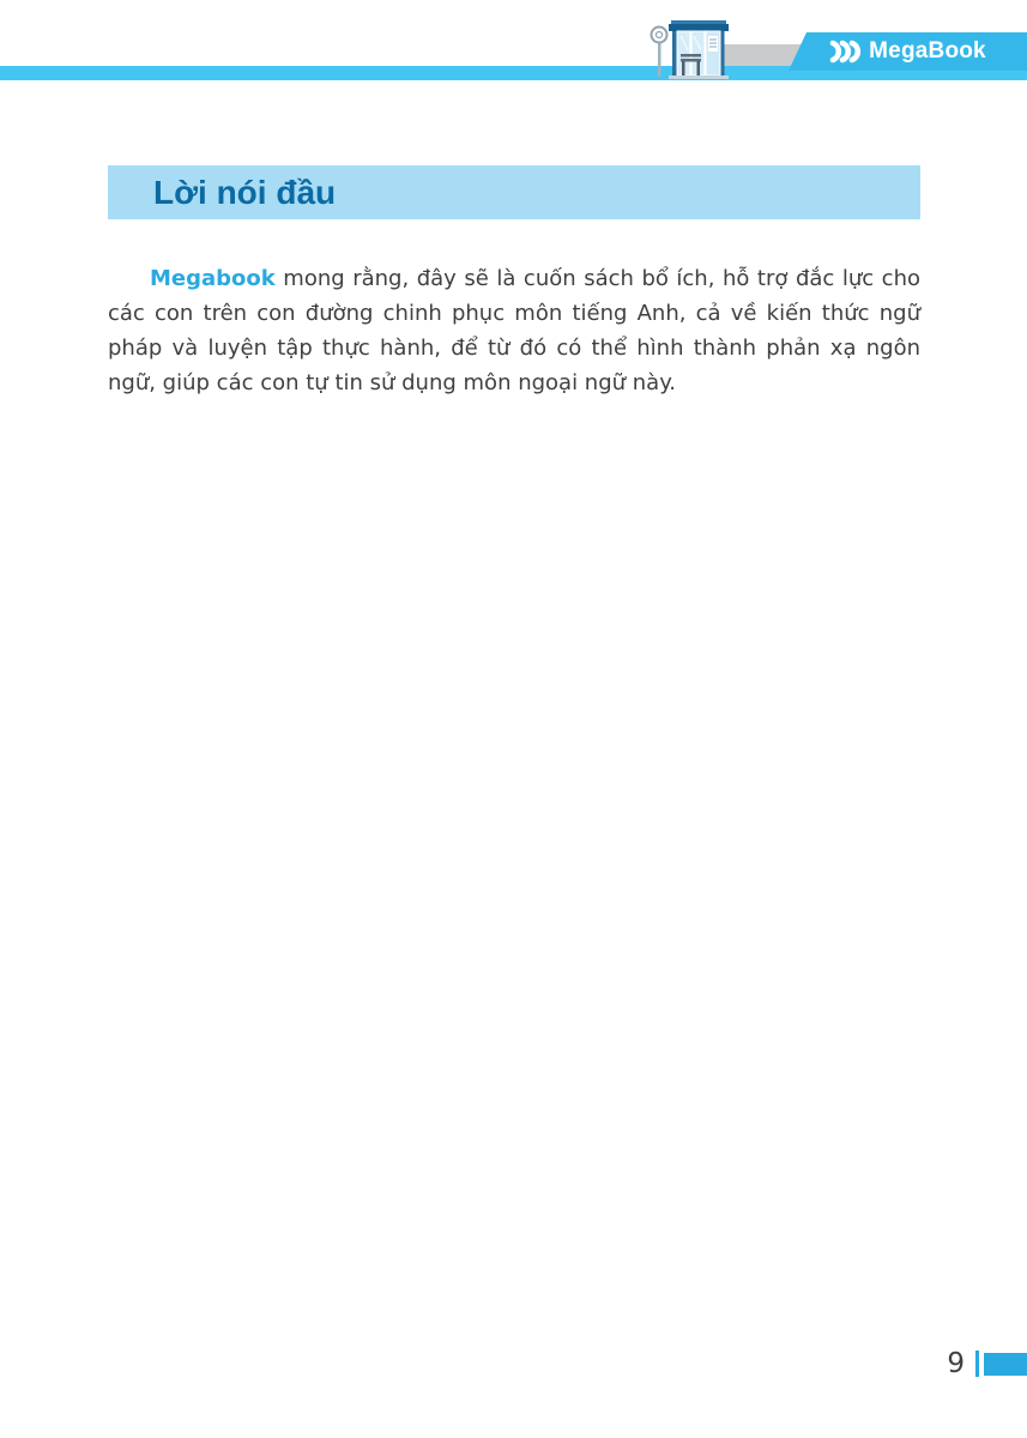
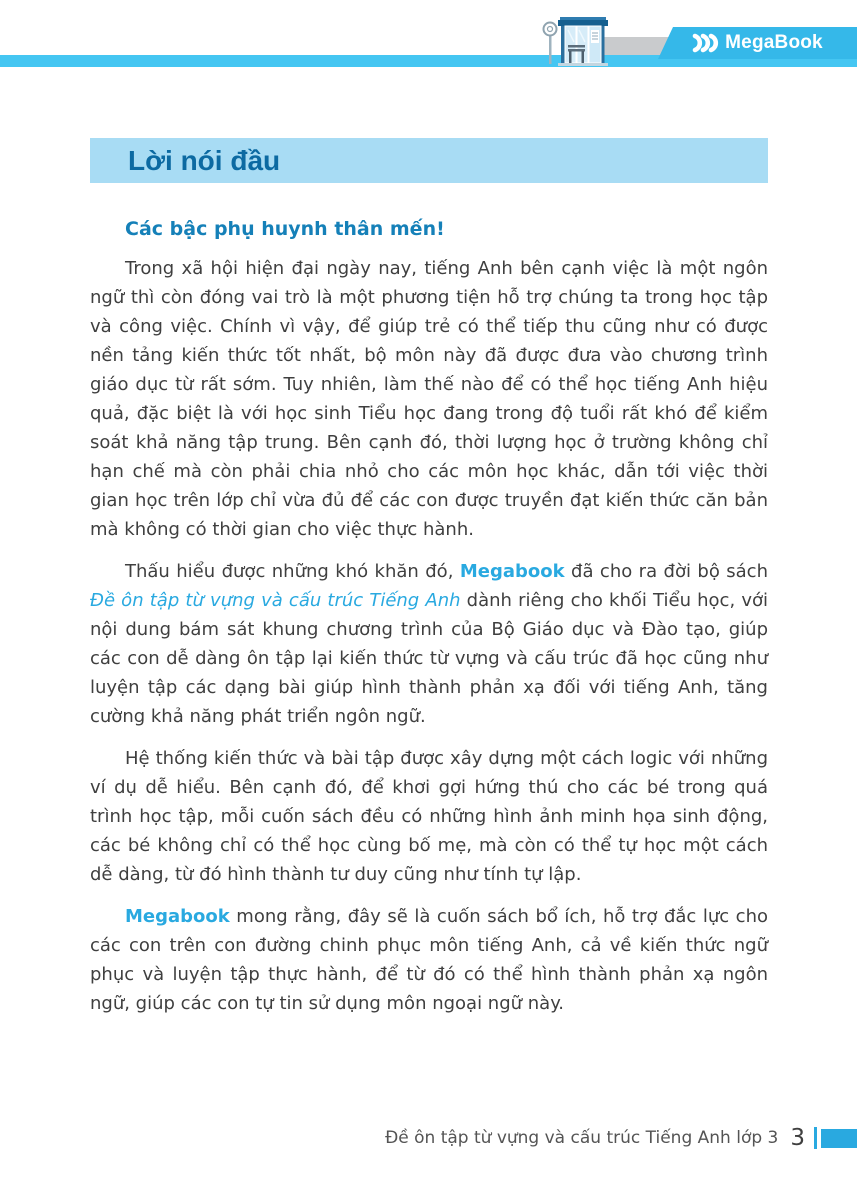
  MegaBook
  Lời nói đầu
+ Các bậc phụ huynh thân mến!
+ Trong xã hội hiện đại ngày nay, tiếng Anh bên cạnh việc là một ngôn ngữ thì còn đóng vai trò là một phương tiện hỗ trợ chúng ta trong học tập và công việc. Chính vì vậy, để giúp trẻ có thể tiếp thu cũng như có được nền tảng kiến thức tốt nhất, bộ môn này đã được đưa vào chương trình giáo dục từ rất sớm. Tuy nhiên, làm thế nào để có thể học tiếng Anh hiệu quả, đặc biệt là với học sinh Tiểu học đang trong độ tuổi rất khó để kiểm soát khả năng tập trung. Bên cạnh đó, thời lượng học ở trường không chỉ hạn chế mà còn phải chia nhỏ cho các môn học khác, dẫn tới việc thời gian học trên lớp chỉ vừa đủ để các con được truyền đạt kiến thức căn bản mà không có thời gian cho việc thực hành.
+ Thấu hiểu được những khó khăn đó, Megabook đã cho ra đời bộ sách Đề ôn tập từ vựng và cấu trúc Tiếng Anh dành riêng cho khối Tiểu học, với nội dung bám sát khung chương trình của Bộ Giáo dục và Đào tạo, giúp các con dễ dàng ôn tập lại kiến thức từ vựng và cấu trúc đã học cũng như luyện tập các dạng bài giúp hình thành phản xạ đối với tiếng Anh, tăng cường khả năng phát triển ngôn ngữ.
+ Hệ thống kiến thức và bài tập được xây dựng một cách logic với những ví dụ dễ hiểu. Bên cạnh đó, để khơi gợi hứng thú cho các bé trong quá trình học tập, mỗi cuốn sách đều có những hình ảnh minh họa sinh động, các bé không chỉ có thể học cùng bố mẹ, mà còn có thể tự học một cách dễ dàng, từ đó hình thành tư duy cũng như tính tự lập.
- Megabook mong rằng, đây sẽ là cuốn sách bổ ích, hỗ trợ đắc lực cho các con trên con đường chinh phục môn tiếng Anh, cả về kiến thức ngữ pháp và luyện tập thực hành, để từ đó có thể hình thành phản xạ ngôn ngữ, giúp các con tự tin sử dụng môn ngoại ngữ này.
+ Megabook mong rằng, đây sẽ là cuốn sách bổ ích, hỗ trợ đắc lực cho các con trên con đường chinh phục môn tiếng Anh, cả về kiến thức ngữ phục và luyện tập thực hành, để từ đó có thể hình thành phản xạ ngôn ngữ, giúp các con tự tin sử dụng môn ngoại ngữ này.
+ Đề ôn tập từ vựng và cấu trúc Tiếng Anh lớp 3
- 9
+ 3
